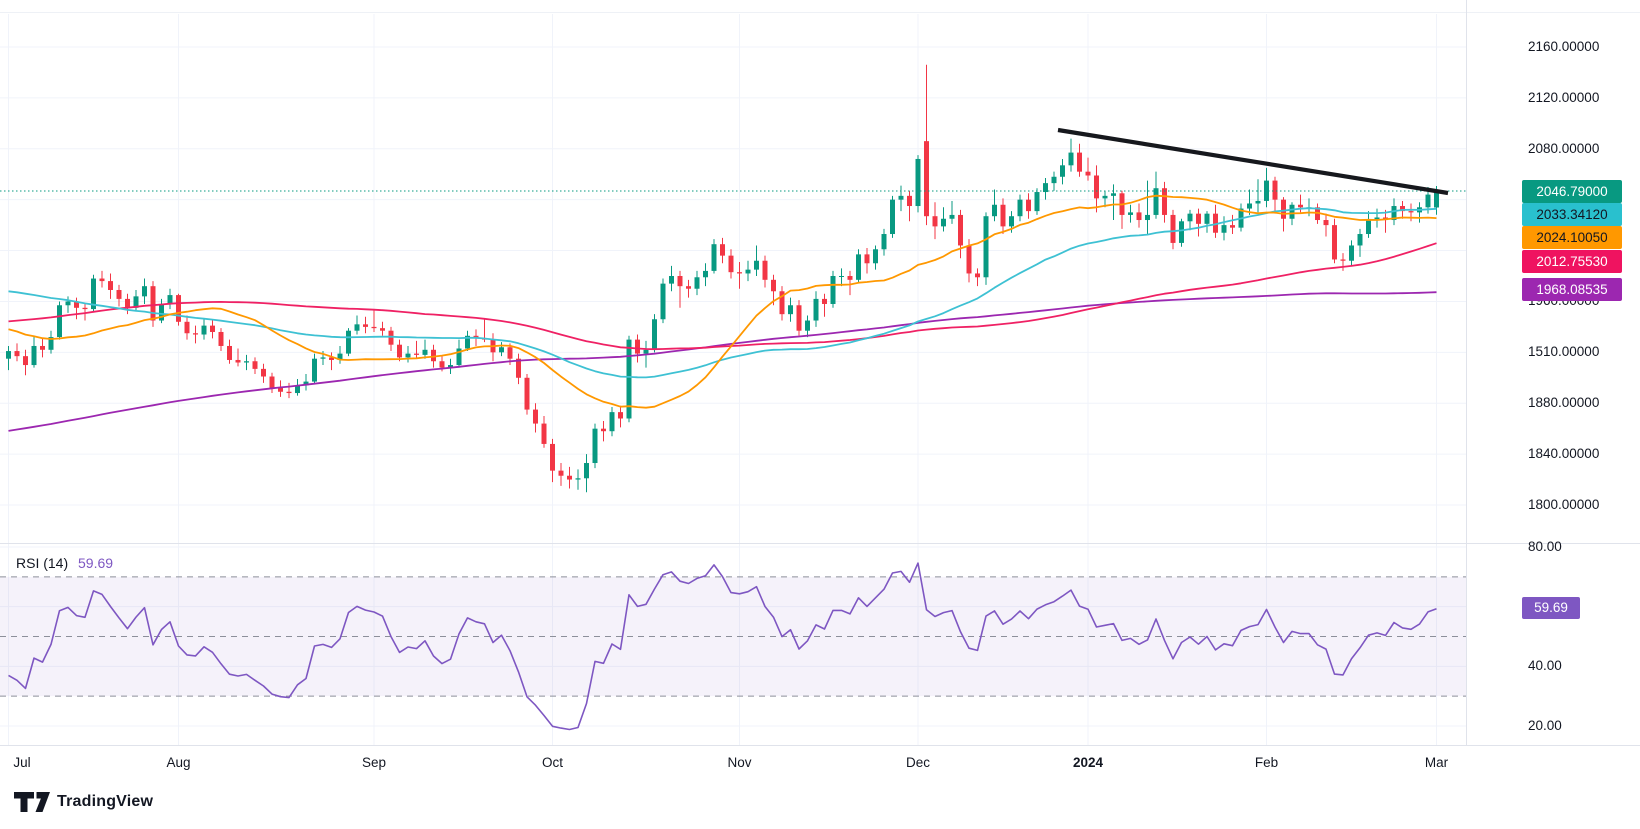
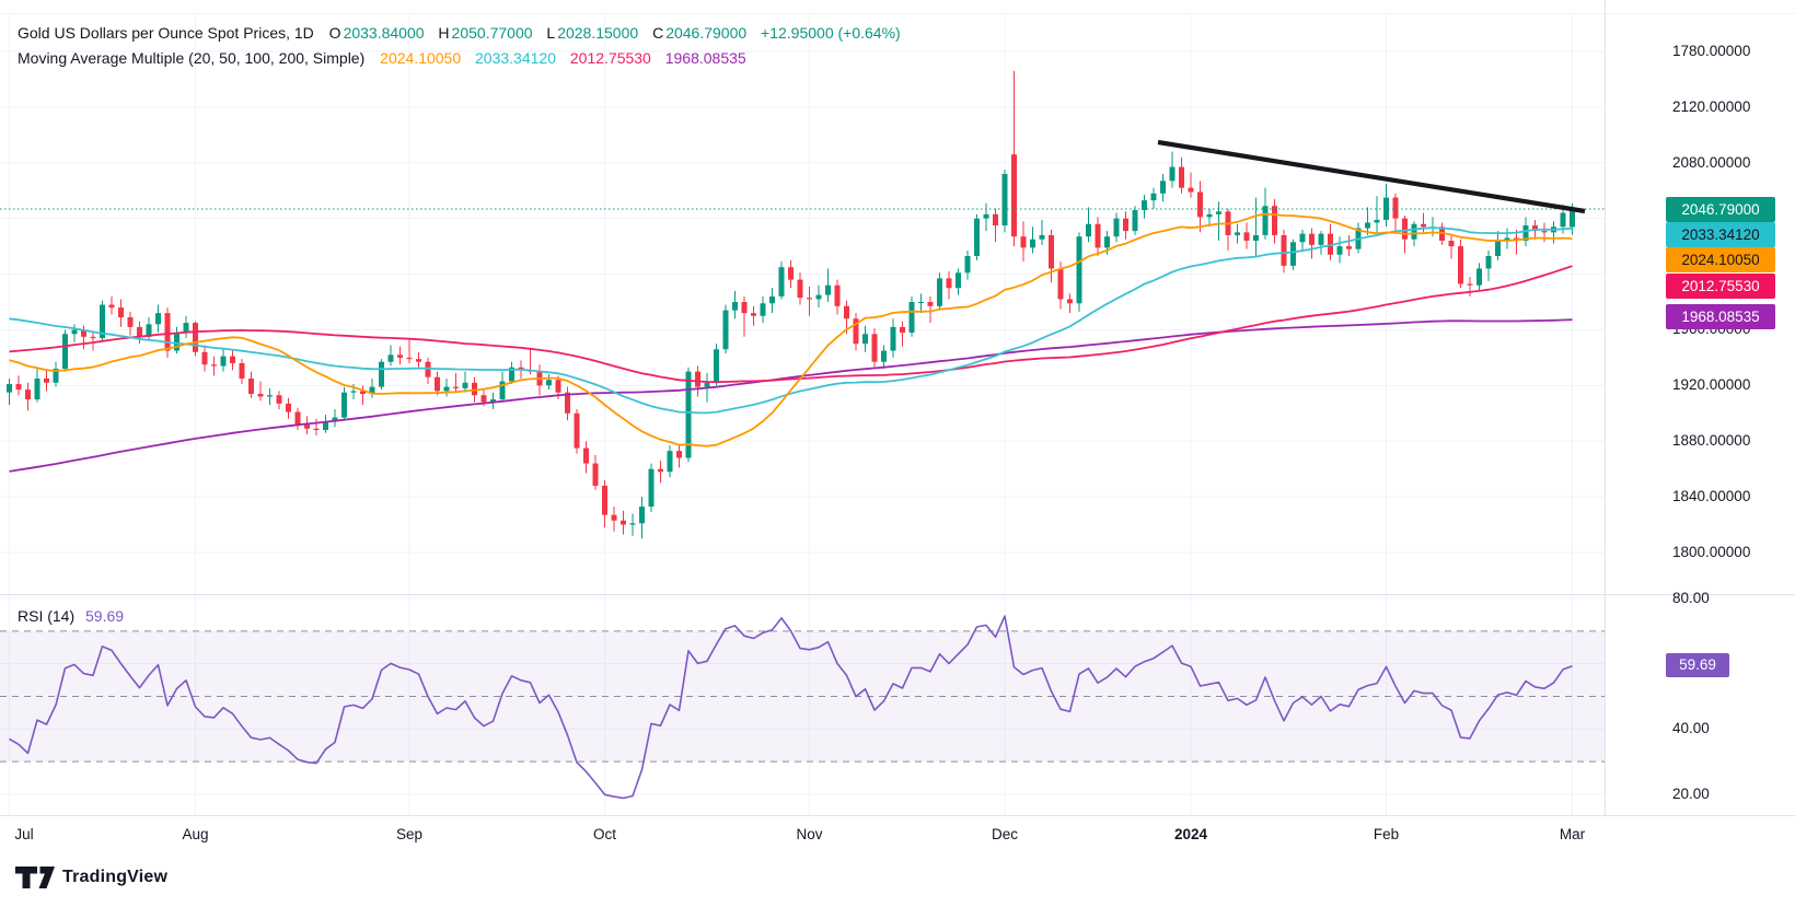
+ Gold US Dollars per Ounce Spot Prices, 1D O 2033.84000 H 2050.77000 L 2028.15000 C 2046.79000 +12.95000 (+0.64%)
+ Moving Average Multiple (20, 50, 100, 200, Simple) 2024.10050 2033.34120 2012.75530 1968.08535
  RSI (14) 59.69
- 2160.00000
+ 1780.00000
  2120.00000
  2080.00000
- 1510.00000
+ 1920.00000
  1880.00000
  1840.00000
  1800.00000
  80.00
  40.00
  20.00
  2046.79000
  2033.34120
  2024.10050
  2012.75530
  1968.08535
  59.69
  Jul
  Aug
  Sep
  Oct
  Nov
  Dec
  2024
  Feb
  Mar
  TradingView
